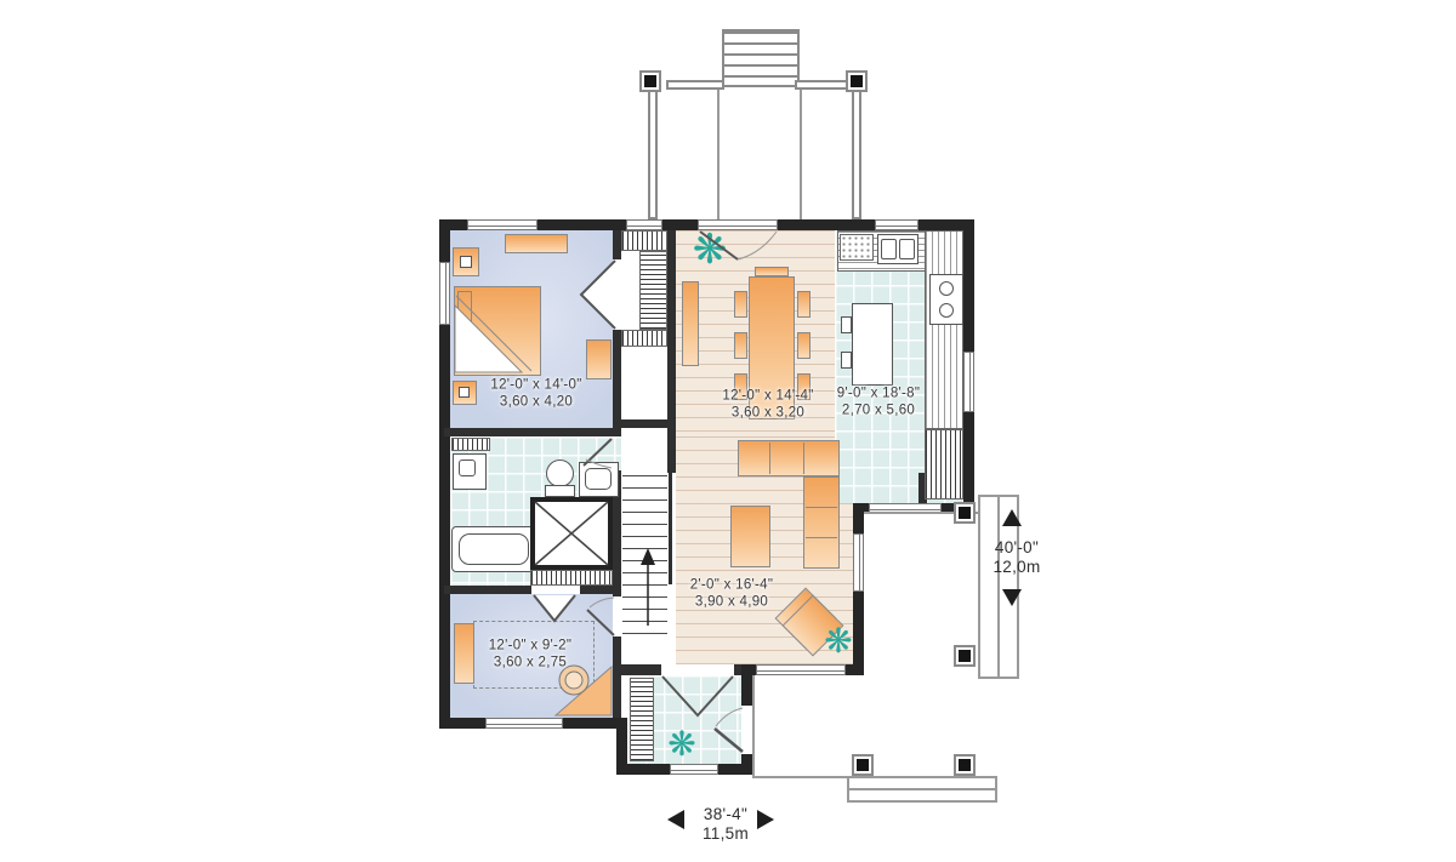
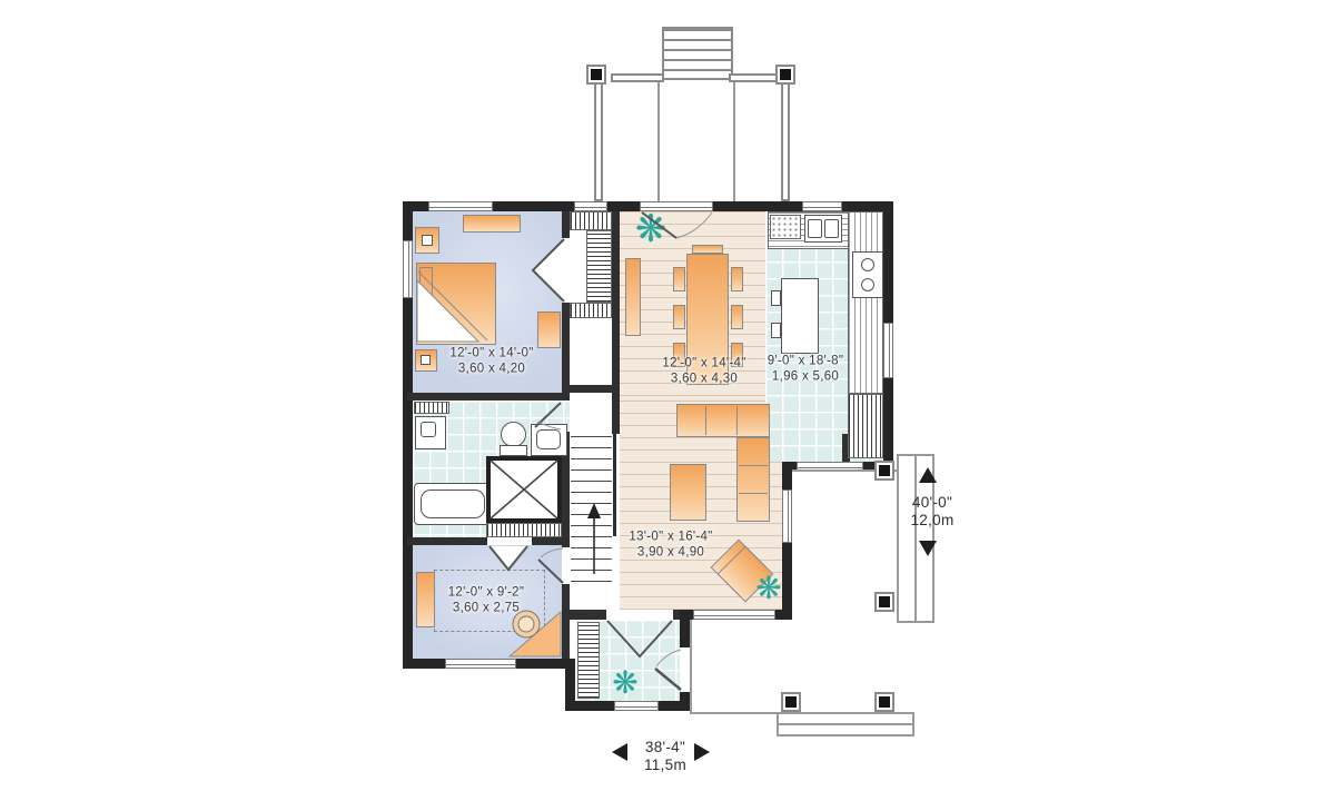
  ❋
  ❋
  ❋
  12'-0" x 14'-0"
  3,60 x 4,20
  12'-0" x 14'-4"
- 3,60 x 3,20
+ 3,60 x 4,30
  9'-0" x 18'-8"
- 2,70 x 5,60
+ 1,96 x 5,60
- 2'-0" x 16'-4"
+ 13'-0" x 16'-4"
  3,90 x 4,90
  12'-0" x 9'-2"
  3,60 x 2,75
  40'-0"
  12,0m
  38'-4"
  11,5m
